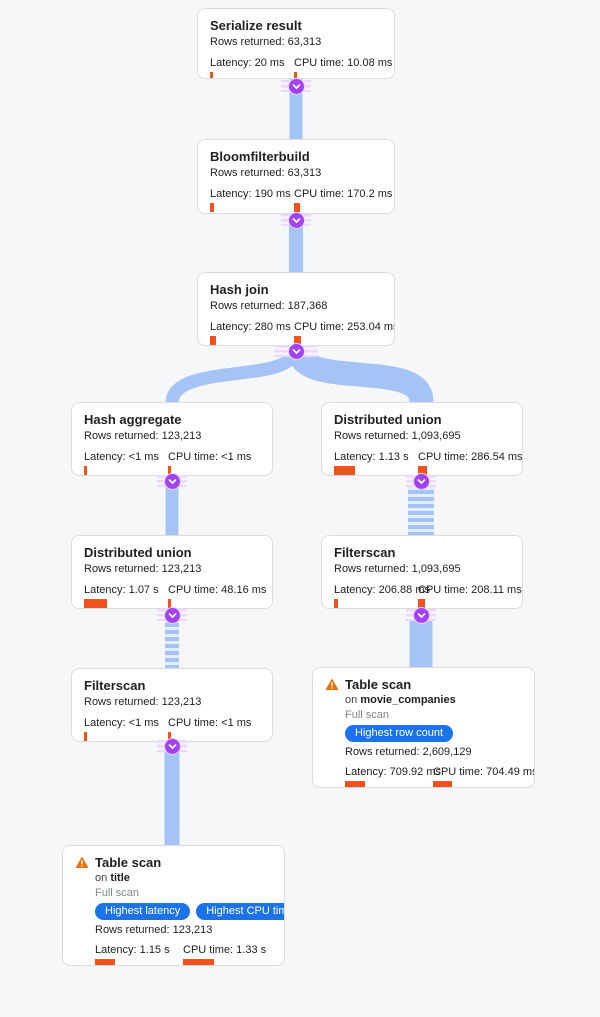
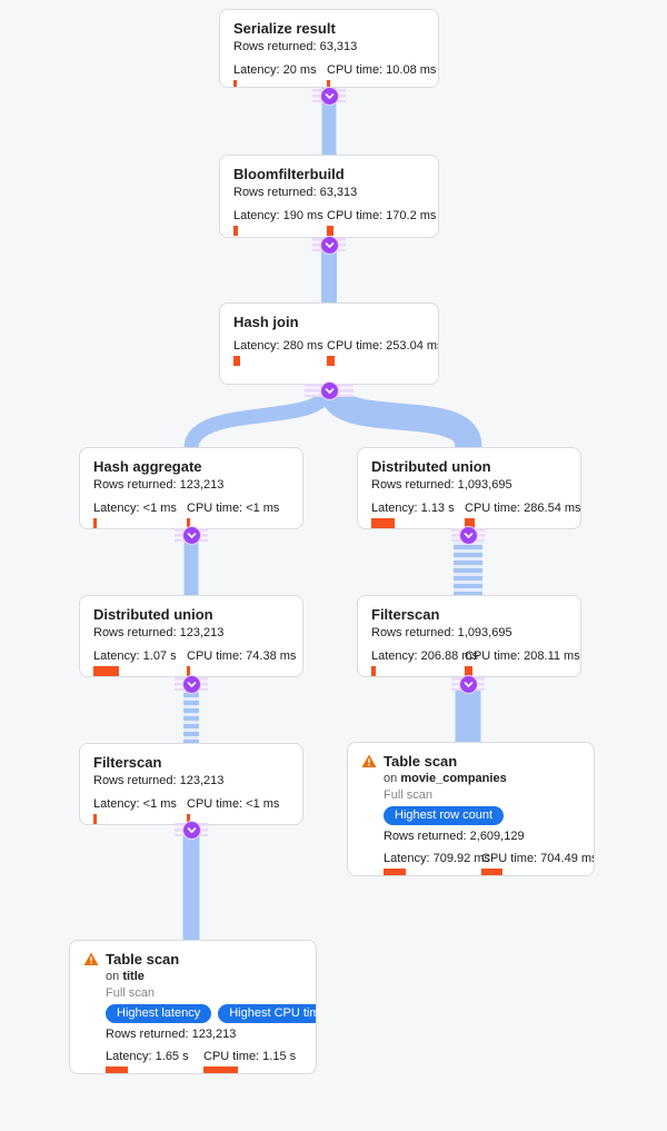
  Serialize result
  Rows returned: 63,313
  Latency: 20 ms
  CPU time: 10.08 ms
  Bloomfilterbuild
  Rows returned: 63,313
  Latency: 190 ms
  CPU time: 170.2 ms
  Hash join
- Rows returned: 187,368
  Latency: 280 ms
  CPU time: 253.04 m
  Hash aggregate
  Rows returned: 123,213
  Latency: <1 ms
  CPU time: <1 ms
  Distributed union
  Rows returned: 1,093,695
  Latency: 1.13 s
  CPU time: 286.54 ms
  Distributed union
  Rows returned: 123,213
  Latency: 1.07 s
- CPU time: 48.16 ms
+ CPU time: 74.38 ms
  Filterscan
  Rows returned: 1,093,695
  Latency: 206.88
  CPU time: 208.11 ms
  Filterscan
  Rows returned: 123,213
  Latency: <1 ms
  CPU time: <1 ms
  Table scan
  on movie_companies
  Full scan
  Highest row count
  Rows returned: 2,609,129
  Latency: 709.92 m
  CPU time: 704.49 m
  Table scan
  on title
  Full scan
  Highest latency
  Highest CPU tim
  Rows returned: 123,213
- Latency: 1.15 s
+ Latency: 1.65 s
- CPU time: 1.33 s
+ CPU time: 1.15 s
